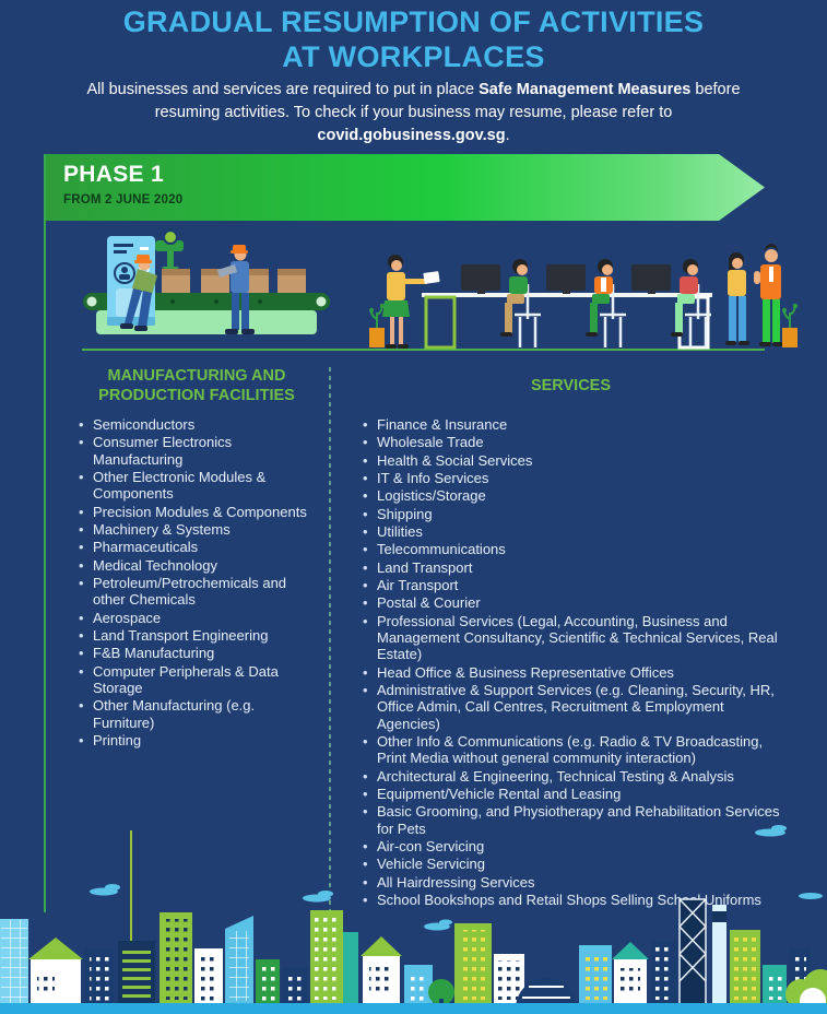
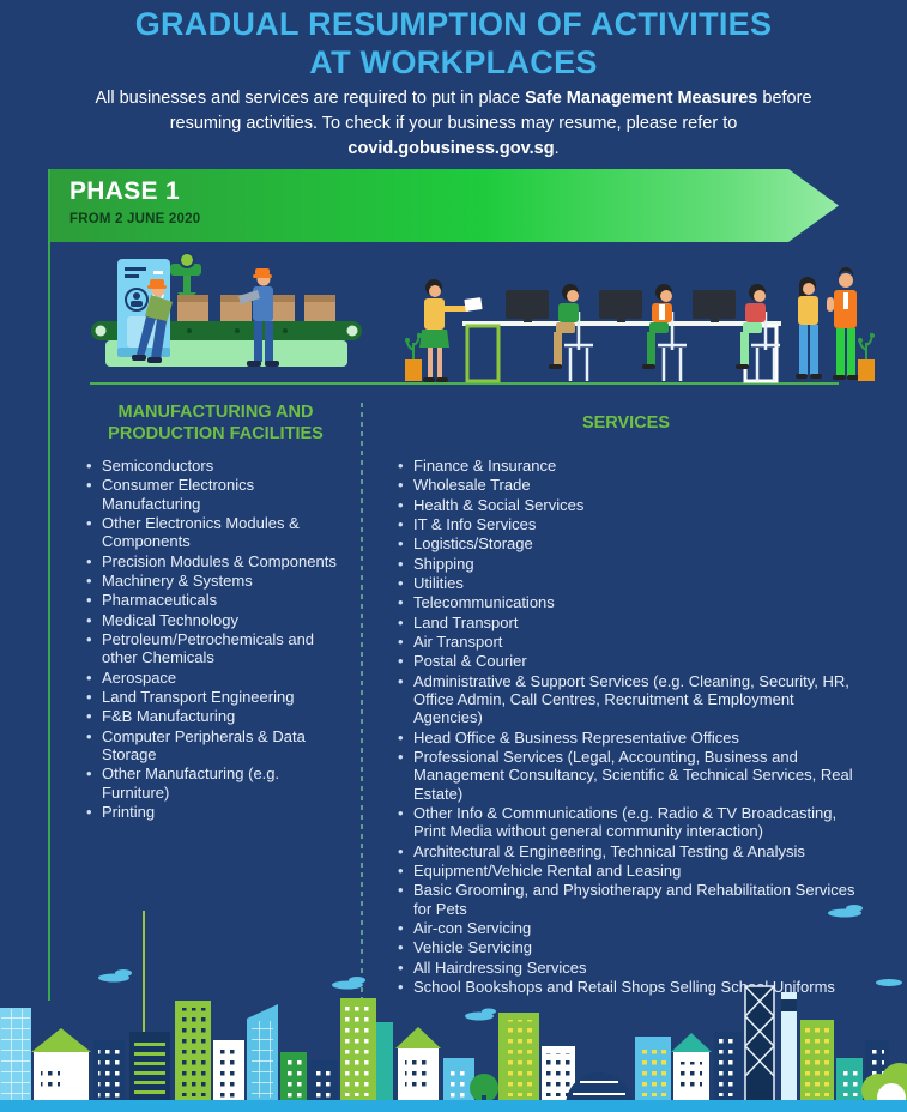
  GRADUAL RESUMPTION OF ACTIVITIES
  AT WORKPLACES
  All businesses and services are required to put in place Safe Management Measures before resuming activities. To check if your business may resume, please refer to covid.gobusiness.gov.sg.
  PHASE 1
  FROM 2 JUNE 2020
  MANUFACTURING AND PRODUCTION FACILITIES
  SERVICES
  Semiconductors
  Consumer Electronics Manufacturing
- Other Electronic Modules & Components
+ Other Electronics Modules & Components
  Precision Modules & Components
  Machinery & Systems
  Pharmaceuticals
  Medical Technology
  Petroleum/Petrochemicals and other Chemicals
  Aerospace
  Land Transport Engineering
  F&B Manufacturing
  Computer Peripherals & Data Storage
  Other Manufacturing (e.g. Furniture)
  Printing
  Finance & Insurance
  Wholesale Trade
  Health & Social Services
  IT & Info Services
  Logistics/Storage
  Shipping
  Utilities
  Telecommunications
  Land Transport
  Air Transport
  Postal & Courier
- Professional Services (Legal, Accounting, Business and Management Consultancy, Scientific & Technical Services, Real Estate)
+ Administrative & Support Services (e.g. Cleaning, Security, HR, Office Admin, Call Centres, Recruitment & Employment Agencies)
  Head Office & Business Representative Offices
- Administrative & Support Services (e.g. Cleaning, Security, HR, Office Admin, Call Centres, Recruitment & Employment Agencies)
+ Professional Services (Legal, Accounting, Business and Management Consultancy, Scientific & Technical Services, Real Estate)
  Other Info & Communications (e.g. Radio & TV Broadcasting, Print Media without general community interaction)
  Architectural & Engineering, Technical Testing & Analysis
  Equipment/Vehicle Rental and Leasing
  Basic Grooming, and Physiotherapy and Rehabilitation Services for Pets
  Air-con Servicing
  Vehicle Servicing
  All Hairdressing Services
  School Bookshops and Retail Shops Selling Sch Uniforms
